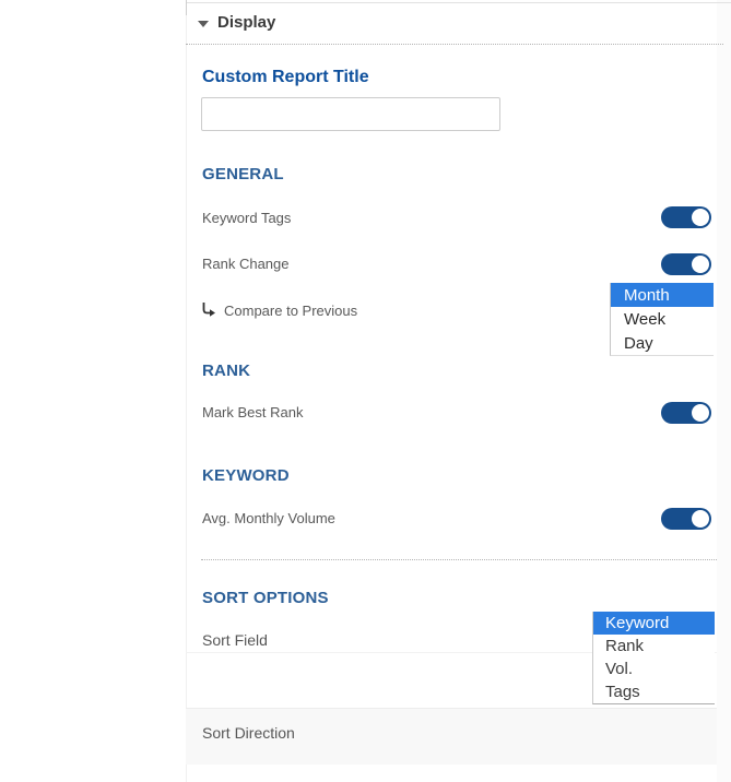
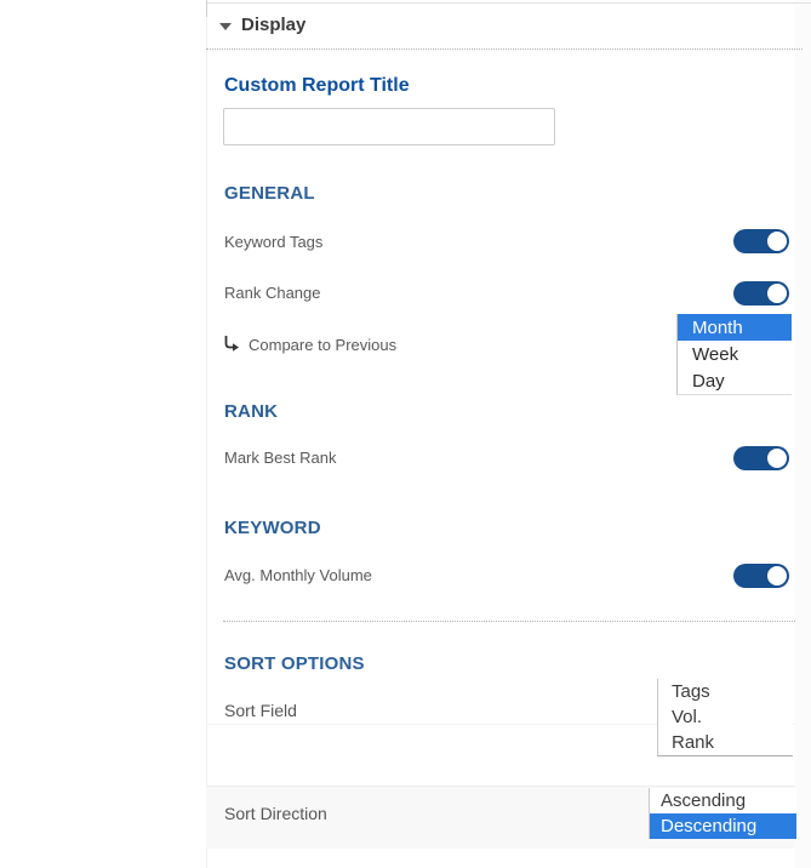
  Display
  Custom Report Title
  GENERAL
  Keyword Tags
  Rank Change
  Compare to Previous
  Month
  Week
  Day
  RANK
  Mark Best Rank
  KEYWORD
  Avg. Monthly Volume
  SORT OPTIONS
  Sort Field
  Sort Direction
- Keyword
- Rank
+ Tags
  Vol.
- Tags
+ Rank
+ Ascending
+ Descending
